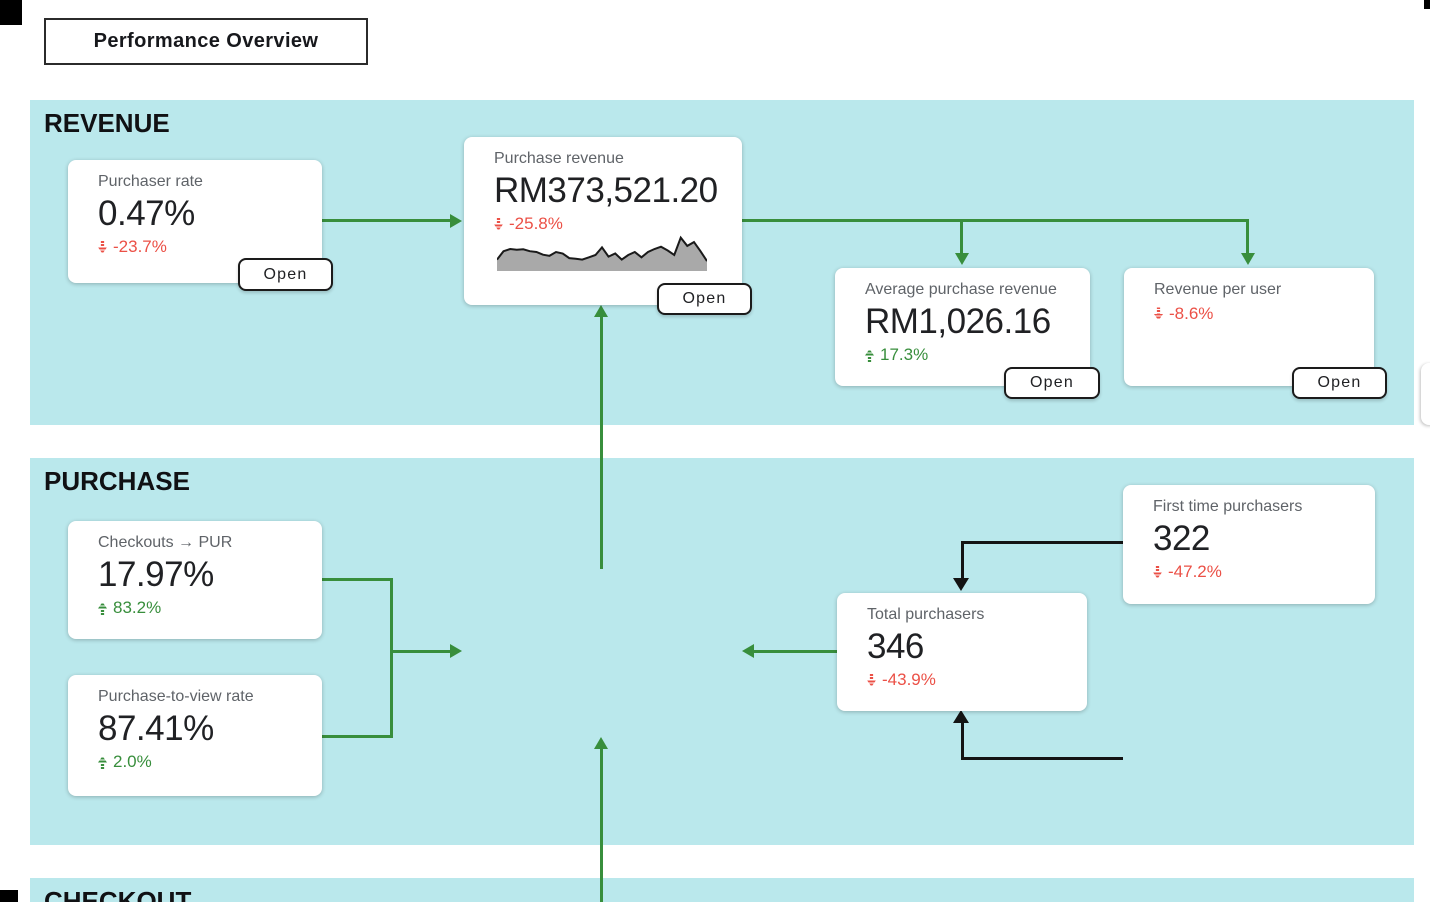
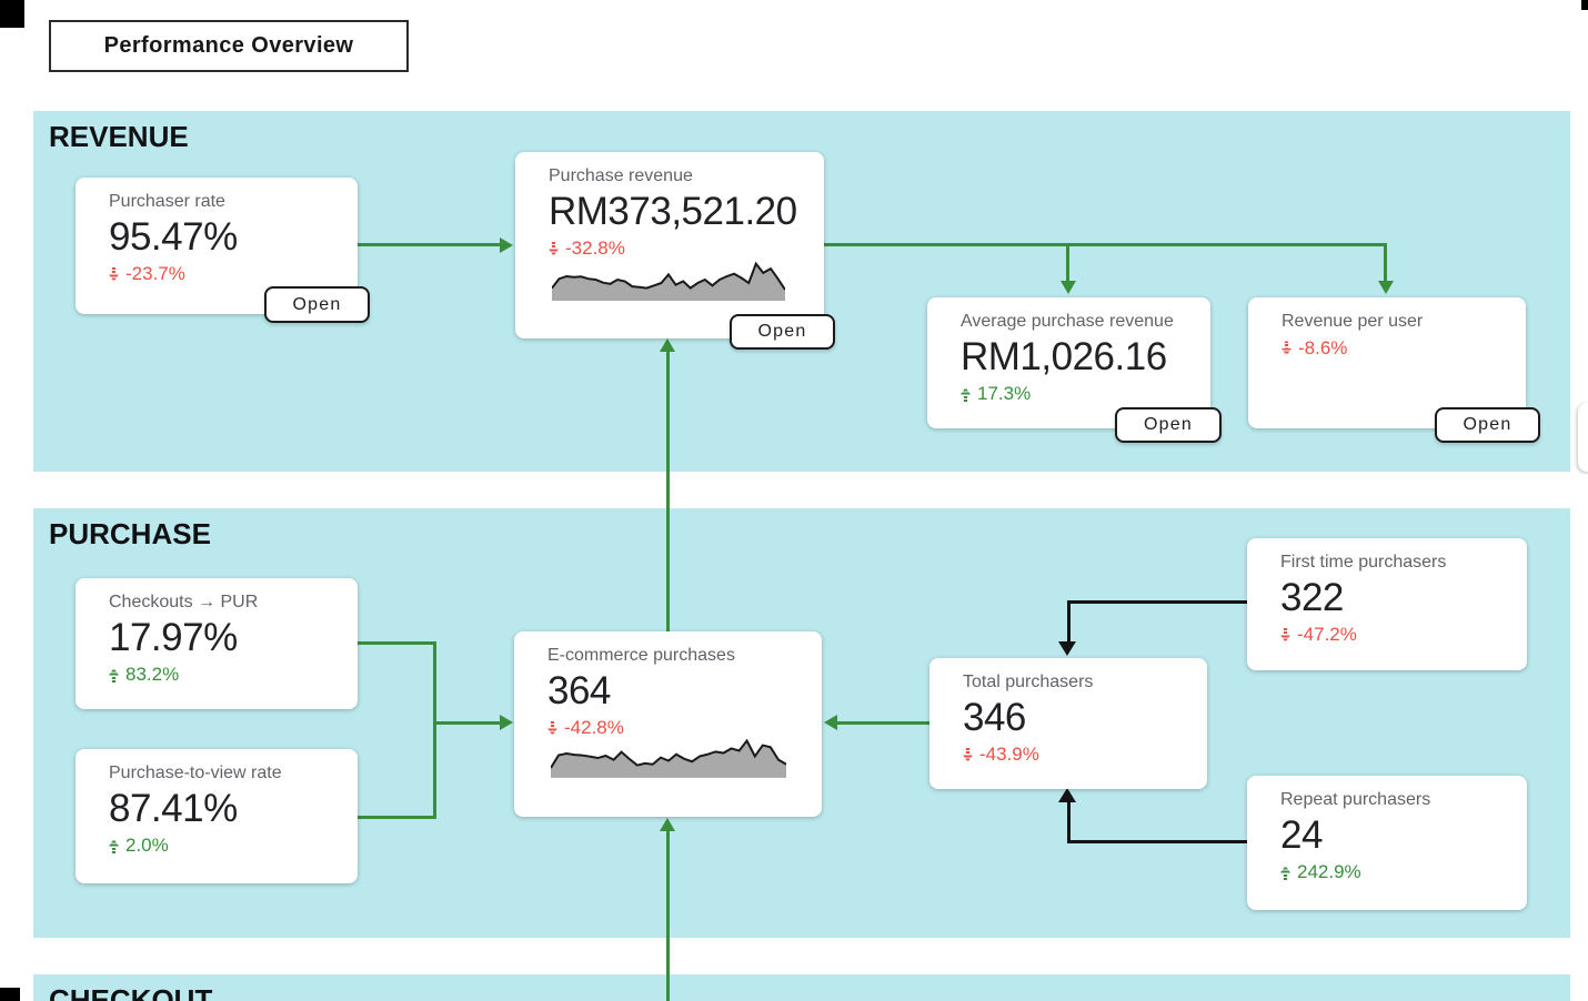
  Performance Overview
  REVENUE
  PURCHASE
  CHECKOUT
  Purchaser rate
- 0.47%
+ 95.47%
  -23.7%
  Open
  Purchase revenue
  RM373,521.20
- -25.8%
+ -32.8%
  Open
  Average purchase revenue
  RM1,026.16
  17.3%
  Open
  Revenue per user
  -8.6%
  Open
  Checkouts → PUR
  17.97%
  83.2%
  Purchase-to-view rate
  87.41%
  2.0%
+ E-commerce purchases
+ 364
+ -42.8%
  Total purchasers
  346
  -43.9%
  First time purchasers
  322
  -47.2%
+ Repeat purchasers
+ 24
+ 242.9%
